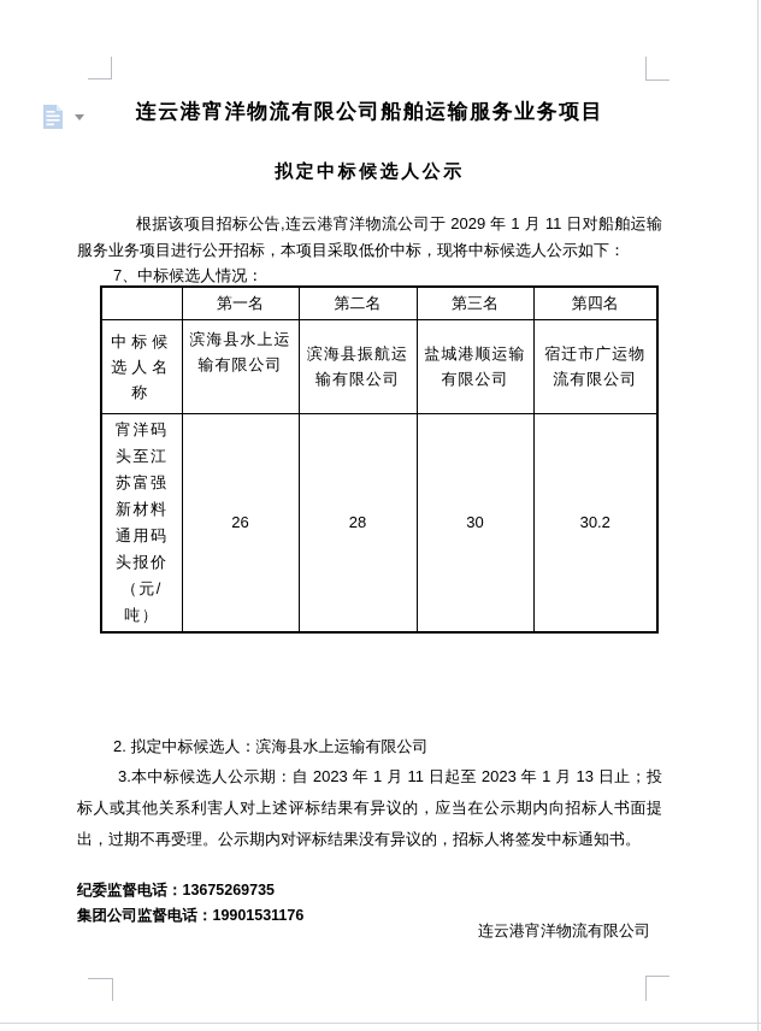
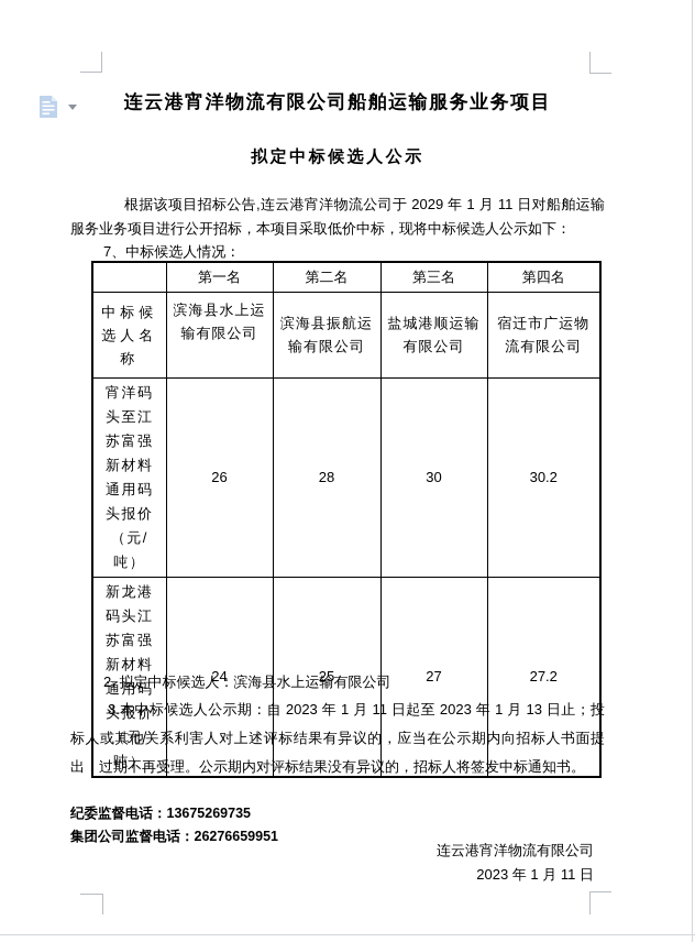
  连云港宵洋物流有限公司船舶运输服务业务项目
  拟定中标候选人公示
  根据该项目招标公告,连云港宵洋物流公司于 2029 年 1 月 11 日对船舶运输服务业务项目进行公开招标，本项目采取低价中标，现将中标候选人公示如下：
  7、中标候选人情况：
  	第一名	第二名	第三名	第四名
  中标候选人名称	滨海县水上运输有限公司	滨海县振航运输有限公司	盐城港顺运输有限公司	宿迁市广运物流有限公司
  宵洋码头至江苏富强新材料通用码头报价（元/吨）	26	28	30	30.2
+ 新龙港码头江苏富强新材料通用码头报价（元/吨）	24	25	27	27.2
  2. 拟定中标候选人：滨海县水上运输有限公司
  3.本中标候选人公示期：自 2023 年 1 月 11 日起至 2023 年 1 月 13 日止；投标人或其他关系利害人对上述评标结果有异议的，应当在公示期内向招标人书面提出，过期不再受理。公示期内对评标结果没有异议的，招标人将签发中标通知书。
  纪委监督电话：13675269735
- 集团公司监督电话：19901531176
+ 集团公司监督电话：26276659951
  连云港宵洋物流有限公司
+ 2023 年 1 月 11 日
